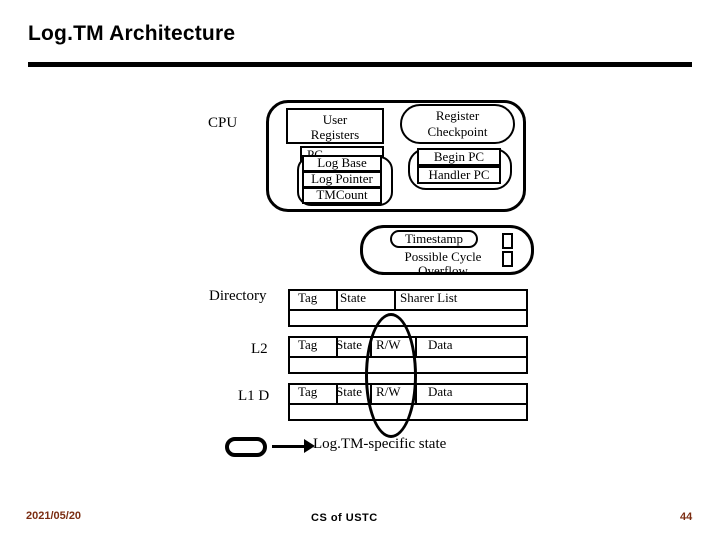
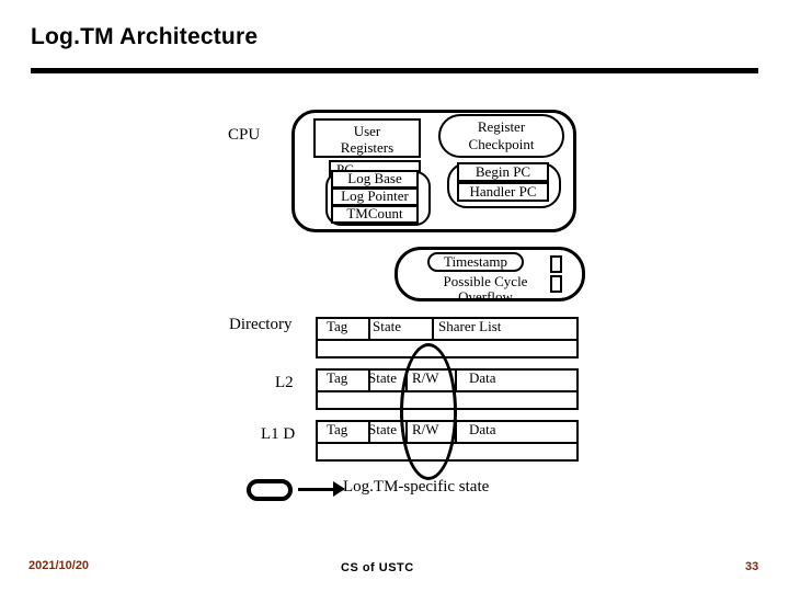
  Log.TM Architecture
  CPU
  Directory
  L2
  L1 D
  User
  Registers
  Register
  Checkpoint
  Log Base
  Log Pointer
  TMCount
  Begin PC
  Handler PC
  Timestamp
  Possible Cycle
  Overflow
  Tag
  State
  Sharer List
  Tag
  State
  R/W
  Data
  Tag
  State
  R/W
  Data
  Log.TM-specific state
- 2021/05/20
+ 2021/10/20
  CS of USTC
- 44
+ 33
